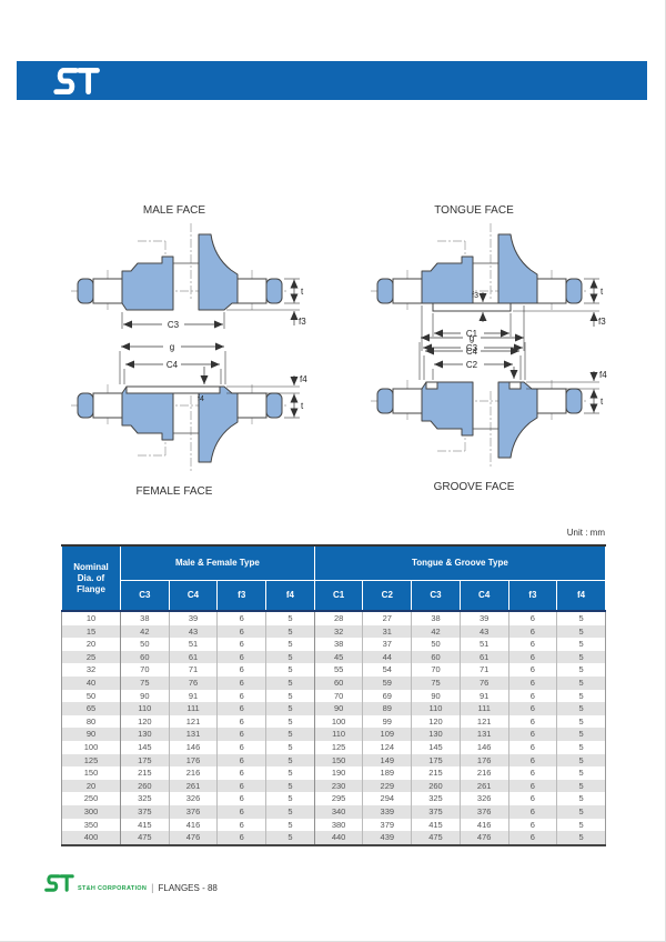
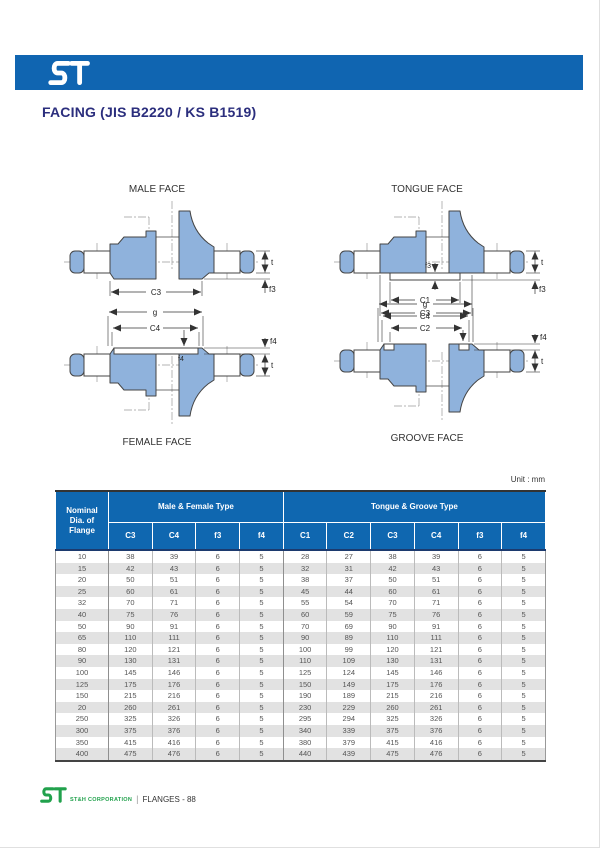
+ FACING (JIS B2220 / KS B1519)
  MALE FACE
  C3
  t
  f3
  TONGUE FACE
  C1
  C3
  t
  f3
  g
  C4
  f4
  t
  FEMALE FACE
  g
  C4
  C2
  f4
  t
  GROOVE FACE
  Unit : mm
  Nominal Dia. of Flange	Male & Female Type	Tongue & Groove Type
  C3	C4	f3	f4	C1	C2	C3	C4	f3	f4
  10	38	39	6	5	28	27	38	39	6	5
  15	42	43	6	5	32	31	42	43	6	5
  20	50	51	6	5	38	37	50	51	6	5
  25	60	61	6	5	45	44	60	61	6	5
  32	70	71	6	5	55	54	70	71	6	5
  40	75	76	6	5	60	59	75	76	6	5
  50	90	91	6	5	70	69	90	91	6	5
  65	110	111	6	5	90	89	110	111	6	5
  80	120	121	6	5	100	99	120	121	6	5
  90	130	131	6	5	110	109	130	131	6	5
  100	145	146	6	5	125	124	145	146	6	5
  125	175	176	6	5	150	149	175	176	6	5
  150	215	216	6	5	190	189	215	216	6	5
  20	260	261	6	5	230	229	260	261	6	5
  250	325	326	6	5	295	294	325	326	6	5
  300	375	376	6	5	340	339	375	376	6	5
  350	415	416	6	5	380	379	415	416	6	5
  400	475	476	6	5	440	439	475	476	6	5
  |
  FLANGES - 88
